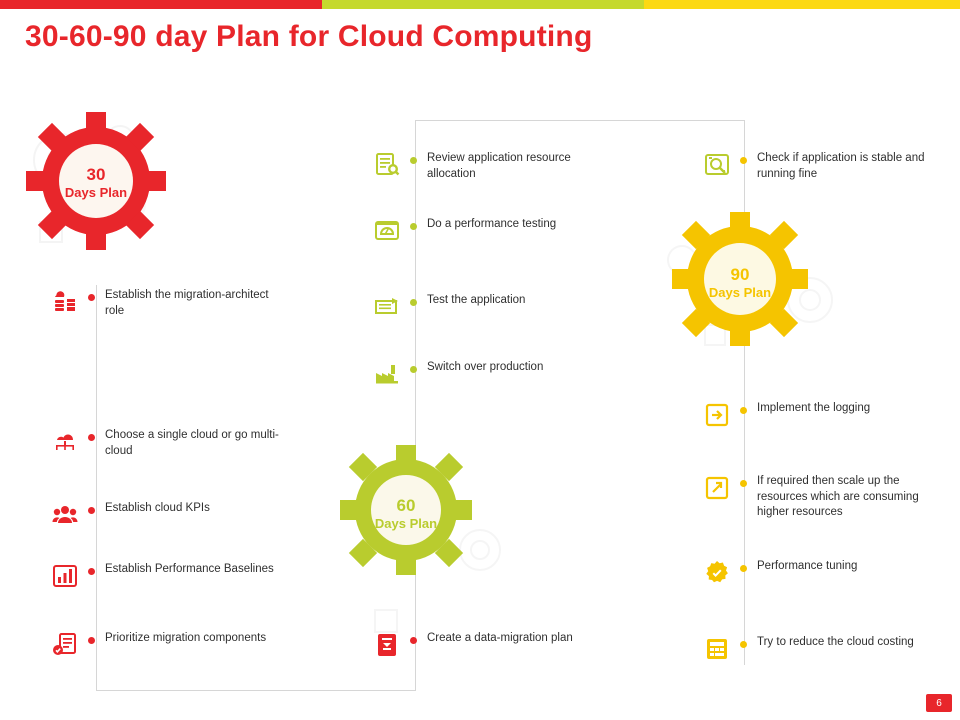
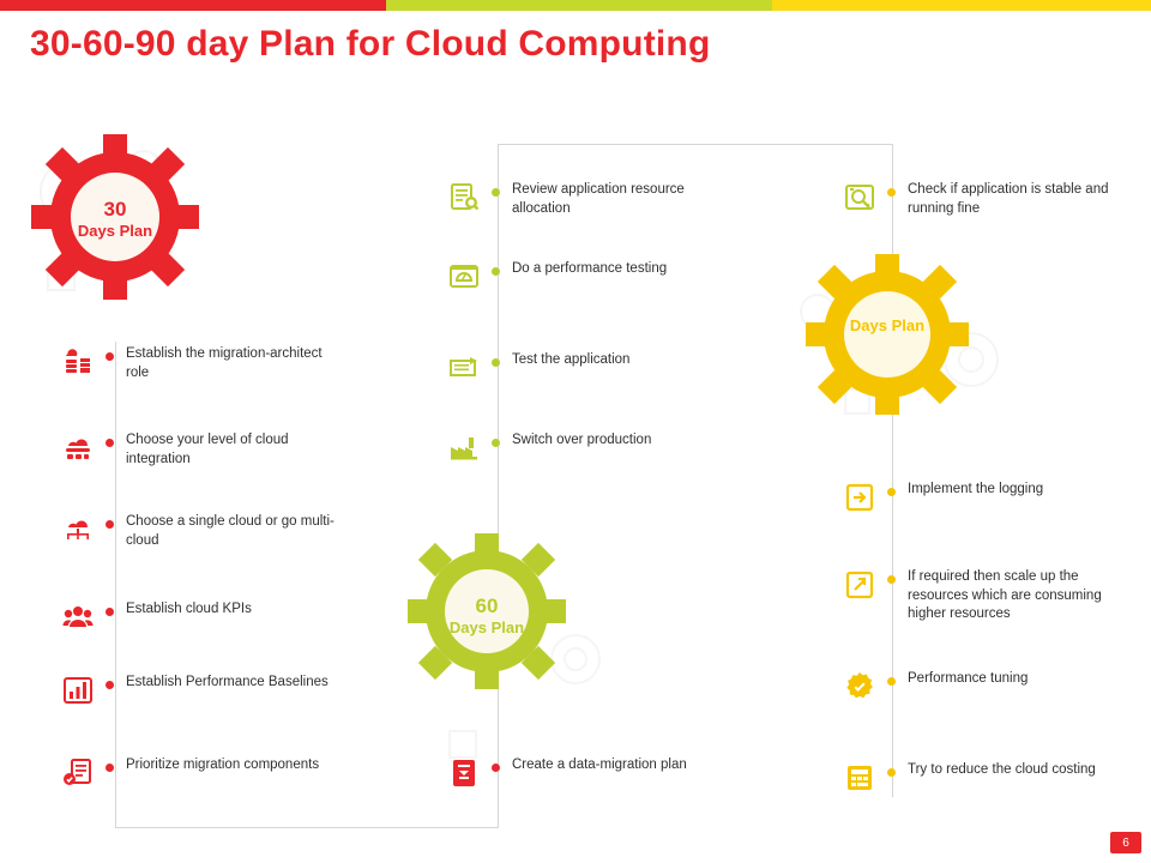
  30-60-90 day Plan for Cloud Computing
  30
  Days Plan
  60
  Days Plan
- 90
  Days Plan
  Establish the migration-architect role
+ Choose your level of cloud integration
  Choose a single cloud or go multi-cloud
  Establish cloud KPIs
  Establish Performance Baselines
  Prioritize migration components
  Review application resource allocation
  Do a performance testing
  Test the application
  Switch over production
  Create a data-migration plan
  Check if application is stable and running fine
  Implement the logging
  If required then scale up the resources which are consuming higher resources
  Performance tuning
  Try to reduce the cloud costing
  6
